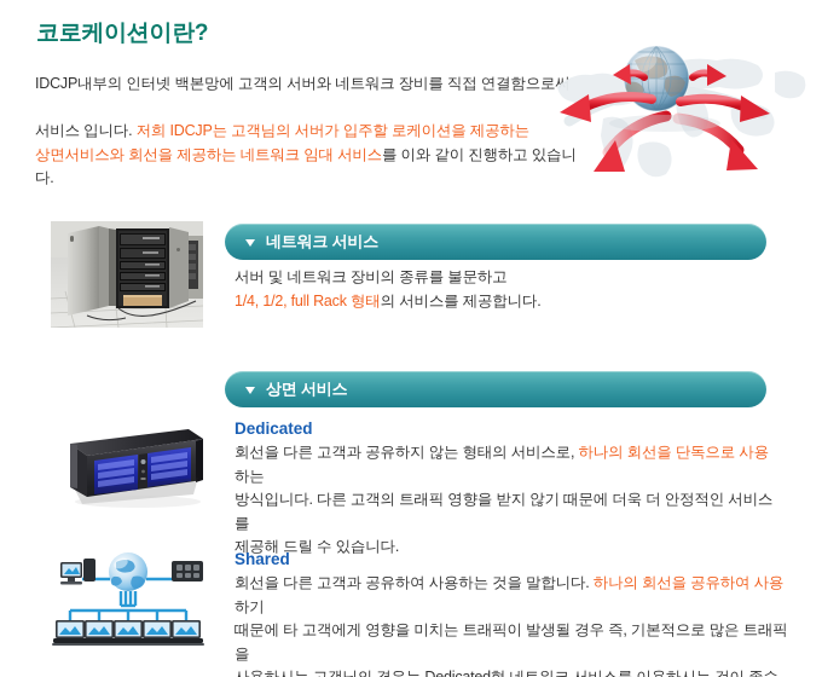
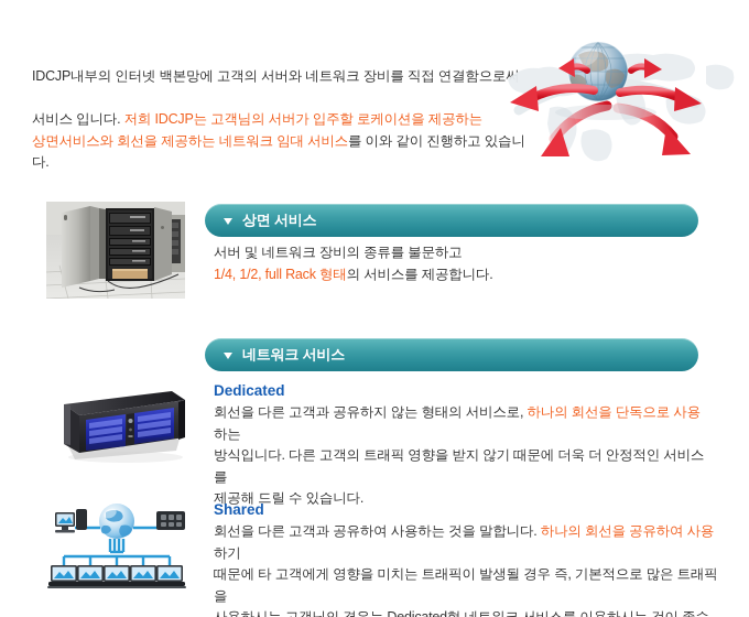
- 코로케이션이란?
  IDCJP내부의 인터넷 백본망에 고객의 서버와 네트워크 장비를 직접 연결함으로
  서비스 입니다. 저희 IDCJP는 고객님의 서버가 입주할 로케이션을 제공하는
  상면서비스와 회선을 제공하는 네트워크 임대 서비스를 이와 같이 진행하고 있습니다.
- 네트워크 서비스
+ 상면 서비스
  서버 및 네트워크 장비의 종류를 불문하고
  1/4, 1/2, full Rack 형태의 서비스를 제공합니다.
- 상면 서비스
+ 네트워크 서비스
  Dedicated
  회선을 다른 고객과 공유하지 않는 형태의 서비스로, 하나의 회선을 단독으로 사용하는
  방식입니다. 다른 고객의 트래픽 영향을 받지 않기 때문에 더욱 더 안정적인 서비스를
  제공해 드릴 수 있습니다.
  Shared
  회선을 다른 고객과 공유하여 사용하는 것을 말합니다. 하나의 회선을 공유하여 사용하기
  때문에 타 고객에게 영향을 미치는 트래픽이 발생될 경우 즉, 기본적으로 많은 트래픽을
